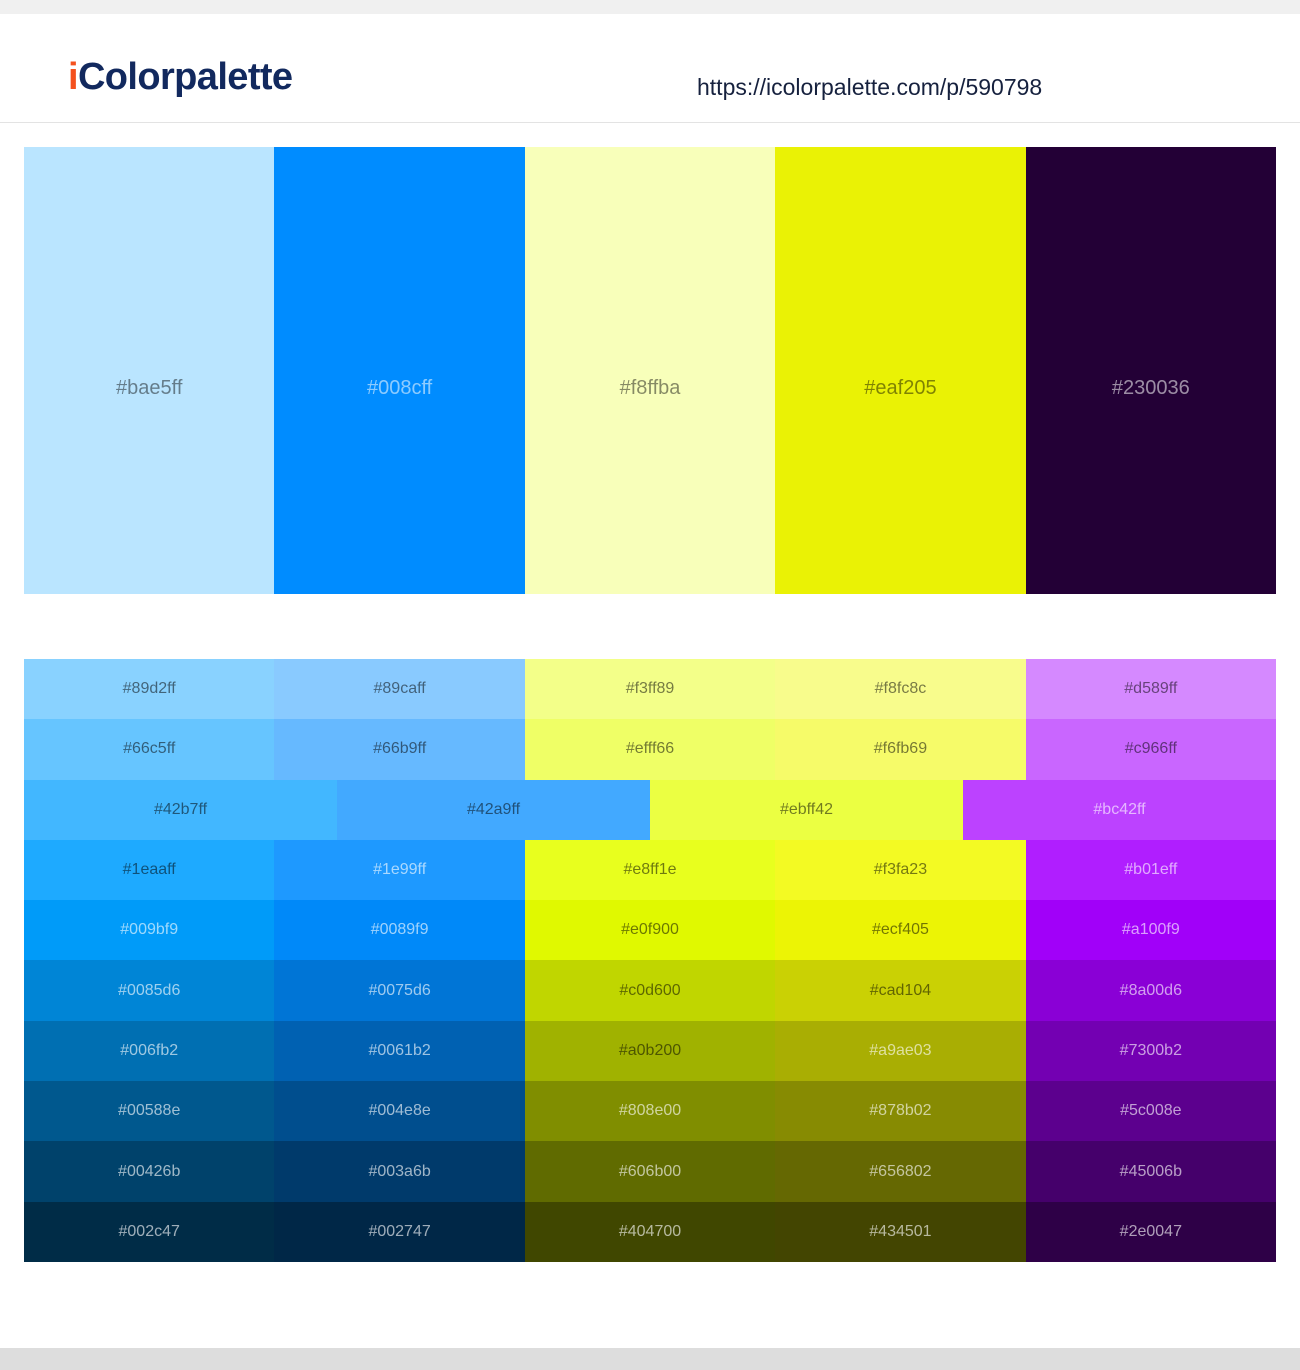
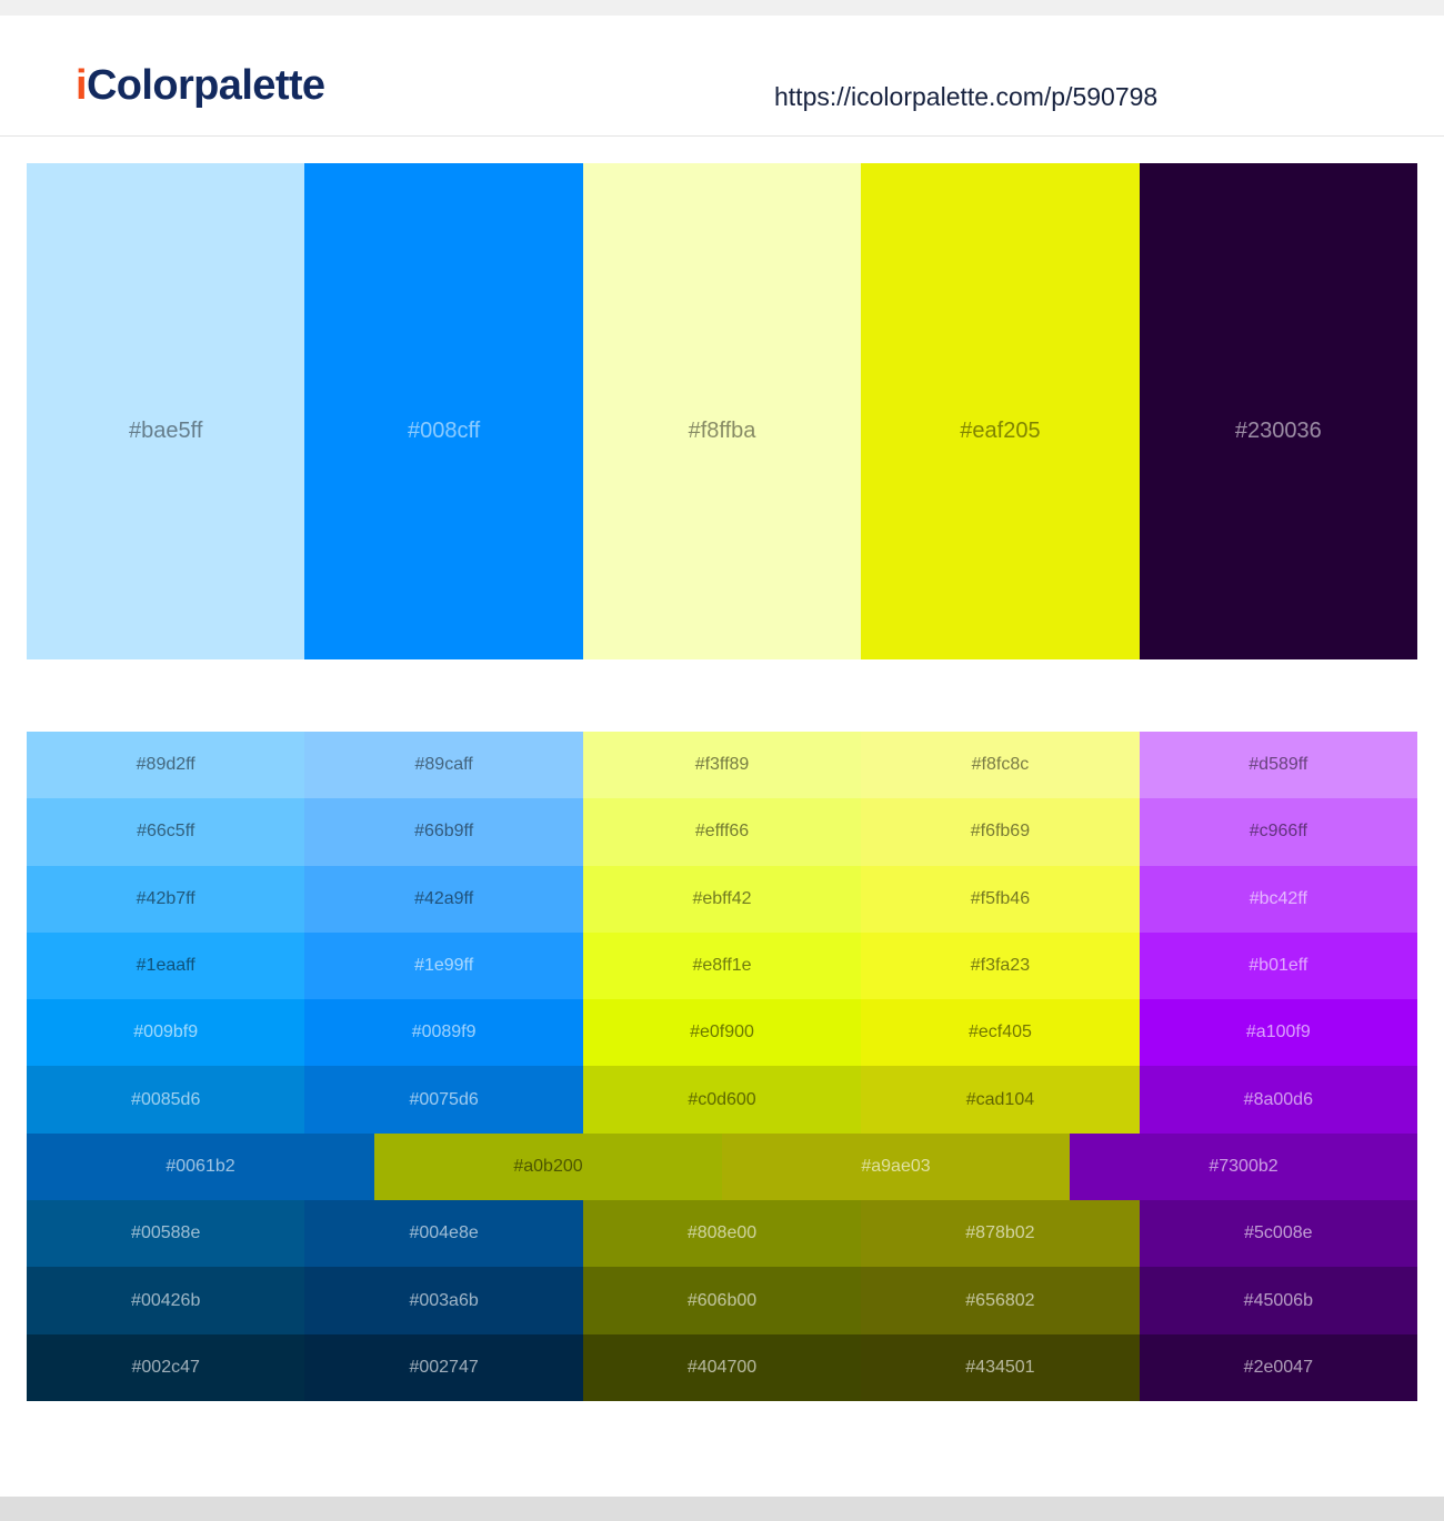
  iColorpalette
  https://icolorpalette.com/p/590798
  #bae5ff
  #008cff
  #f8ffba
  #eaf205
  #230036
  #89d2ff
  #89caff
  #f3ff89
  #f8fc8c
  #d589ff
  #66c5ff
  #66b9ff
  #efff66
  #f6fb69
  #c966ff
  #42b7ff
  #42a9ff
  #ebff42
+ #f5fb46
  #bc42ff
  #1eaaff
  #1e99ff
  #e8ff1e
  #f3fa23
  #b01eff
  #009bf9
  #0089f9
  #e0f900
  #ecf405
  #a100f9
  #0085d6
  #0075d6
  #c0d600
  #cad104
  #8a00d6
- #006fb2
  #0061b2
  #a0b200
  #a9ae03
  #7300b2
  #00588e
  #004e8e
  #808e00
  #878b02
  #5c008e
  #00426b
  #003a6b
  #606b00
  #656802
  #45006b
  #002c47
  #002747
  #404700
  #434501
  #2e0047
